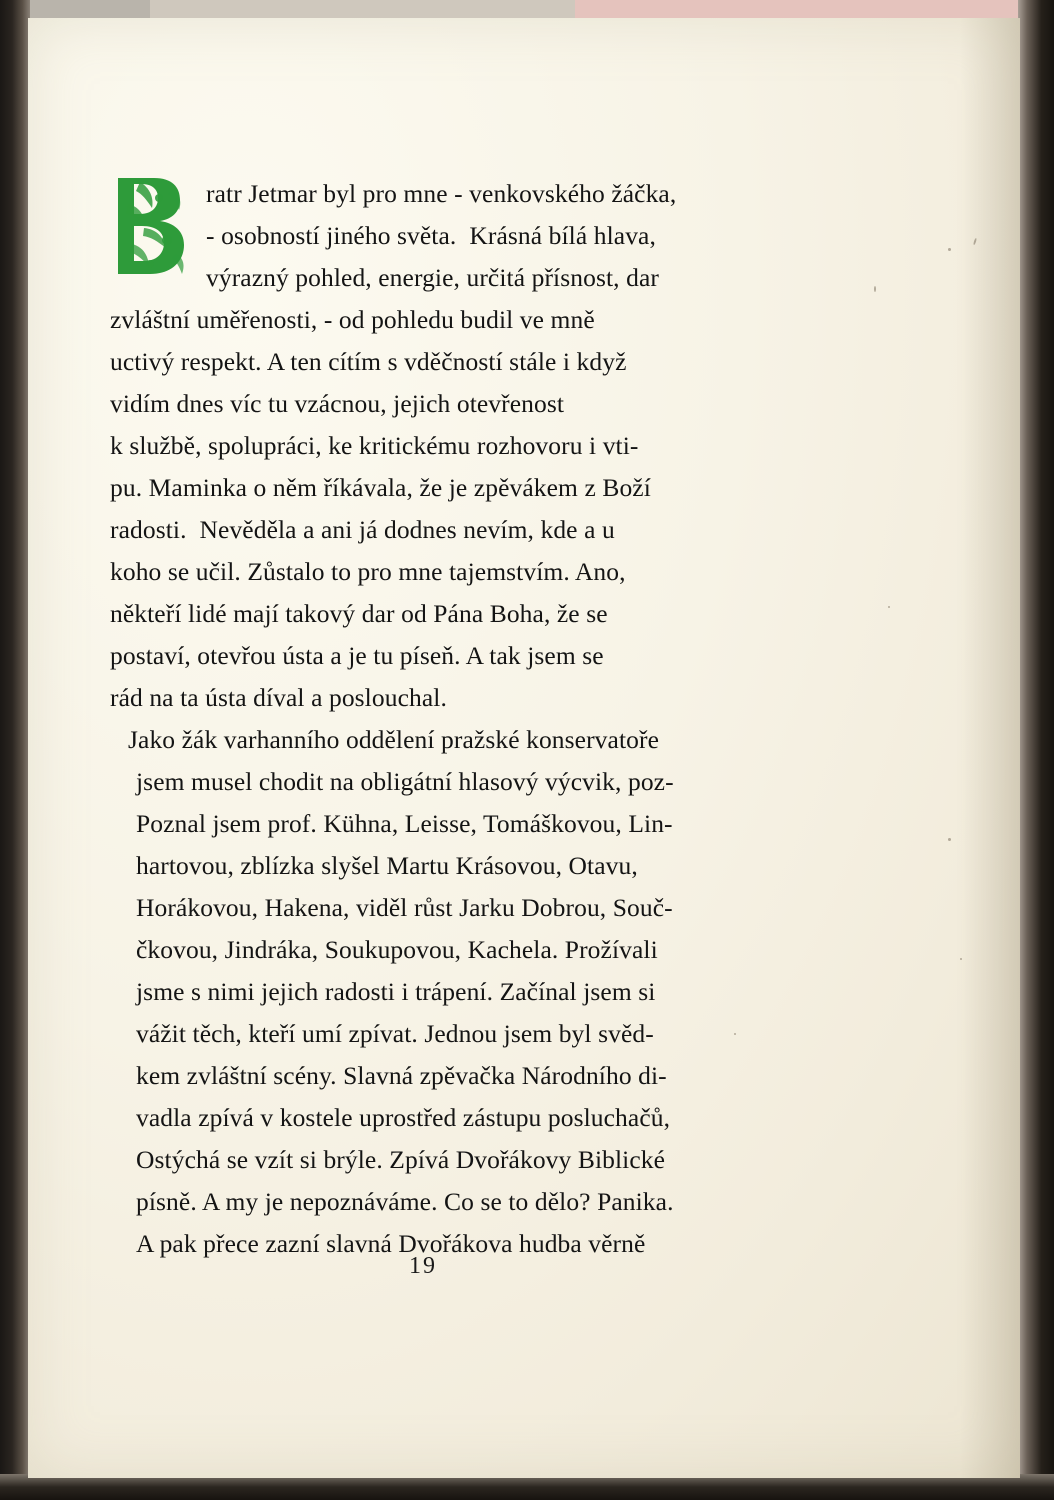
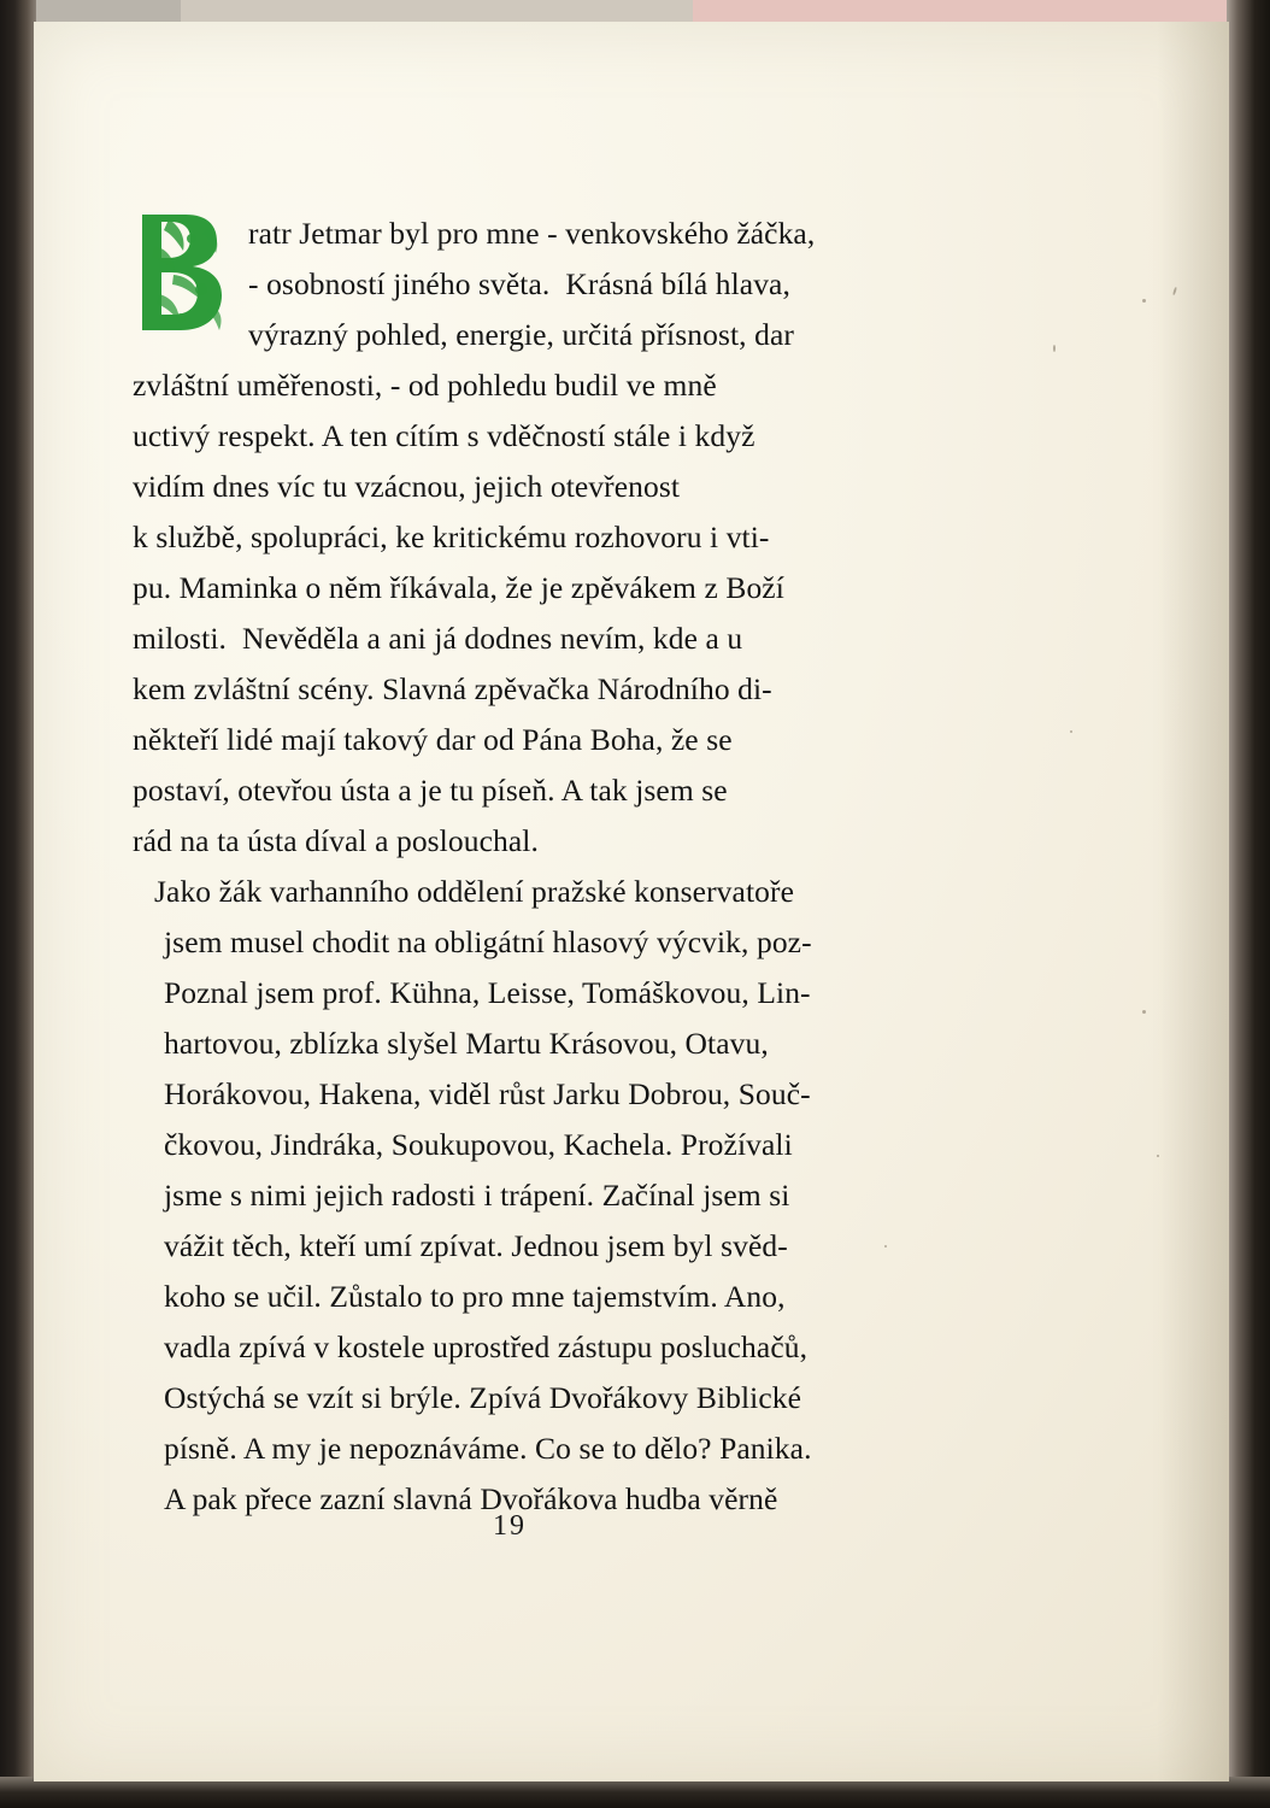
  ratr Jetmar byl pro mne - venkovského žáčka, - osobností jiného světa. Krásná bílá hlava, výrazný pohled, energie, určitá přísnost, dar
  zvláštní uměřenosti, - od pohledu budil ve mně
  uctivý respekt. A ten cítím s vděčností stále i když
  vidím dnes víc tu vzácnou, jejich otevřenost
  k službě, spolupráci, ke kritickému rozhovoru i vti-
  pu. Maminka o něm říkávala, že je zpěvákem z Boží
- radosti. Nevěděla a ani já dodnes nevím, kde a u
+ milosti. Nevěděla a ani já dodnes nevím, kde a u
- koho se učil. Zůstalo to pro mne tajemstvím. Ano,
+ kem zvláštní scény. Slavná zpěvačka Národního di-
  někteří lidé mají takový dar od Pána Boha, že se
  postaví, otevřou ústa a je tu píseň. A tak jsem se
  rád na ta ústa díval a poslouchal.
  Jako žák varhanního oddělení pražské konservatoře
  jsem musel chodit na obligátní hlasový výcvik, poz-
  Poznal jsem prof. Kühna, Leisse, Tomáškovou, Lin-
  hartovou, zblízka slyšel Martu Krásovou, Otavu,
  Horákovou, Hakena, viděl růst Jarku Dobrou, Souč-
  čkovou, Jindráka, Soukupovou, Kachela. Prožívali
  jsme s nimi jejich radosti i trápení. Začínal jsem si
  vážit těch, kteří umí zpívat. Jednou jsem byl svěd-
- kem zvláštní scény. Slavná zpěvačka Národního di-
+ koho se učil. Zůstalo to pro mne tajemstvím. Ano,
  vadla zpívá v kostele uprostřed zástupu posluchačů,
  Ostýchá se vzít si brýle. Zpívá Dvořákovy Biblické
  písně. A my je nepoznáváme. Co se to dělo? Panika.
  A pak přece zazní slavná Dvořákova hudba věrně
  19
